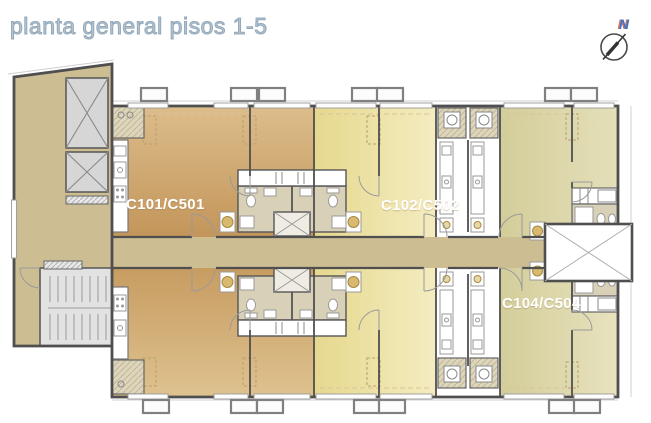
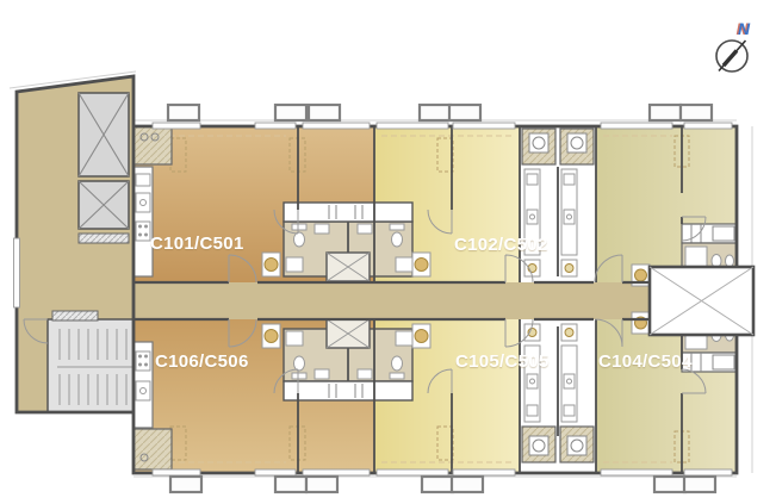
- planta general pisos 1-5
  N
  C101/C501
  C102/C502
  C104/C504
+ C105/C505
+ C106/C506
